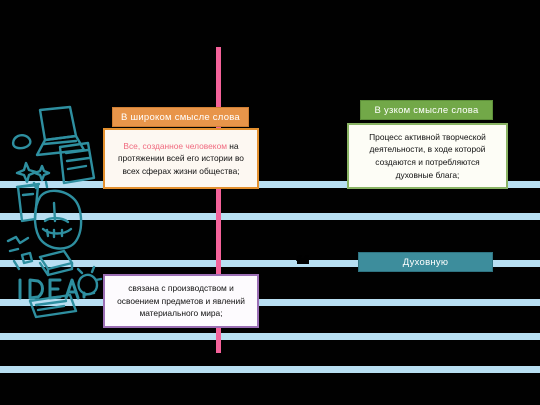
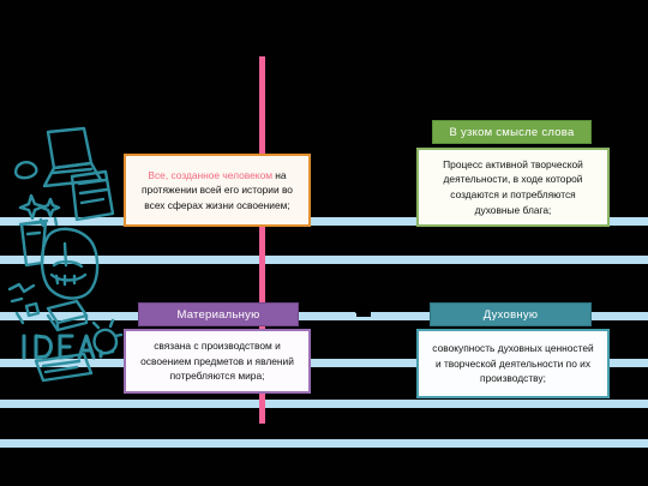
- В широком смысле слова
- Все, созданное человеком на протяжении всей его истории во всех сферах жизни общества;
+ Все, созданное человеком на протяжении всей его истории во всех сферах жизни освоением;
  В узком смысле слова
  Процесс активной творческой деятельности, в ходе которой создаются и потребляются духовные блага;
+ Материальную
- связана с производством и освоением предметов и явлений материального мира;
+ связана с производством и освоением предметов и явлений потребляются мира;
  Духовную
+ совокупность духовных ценностей и творческой деятельности по их производству;
